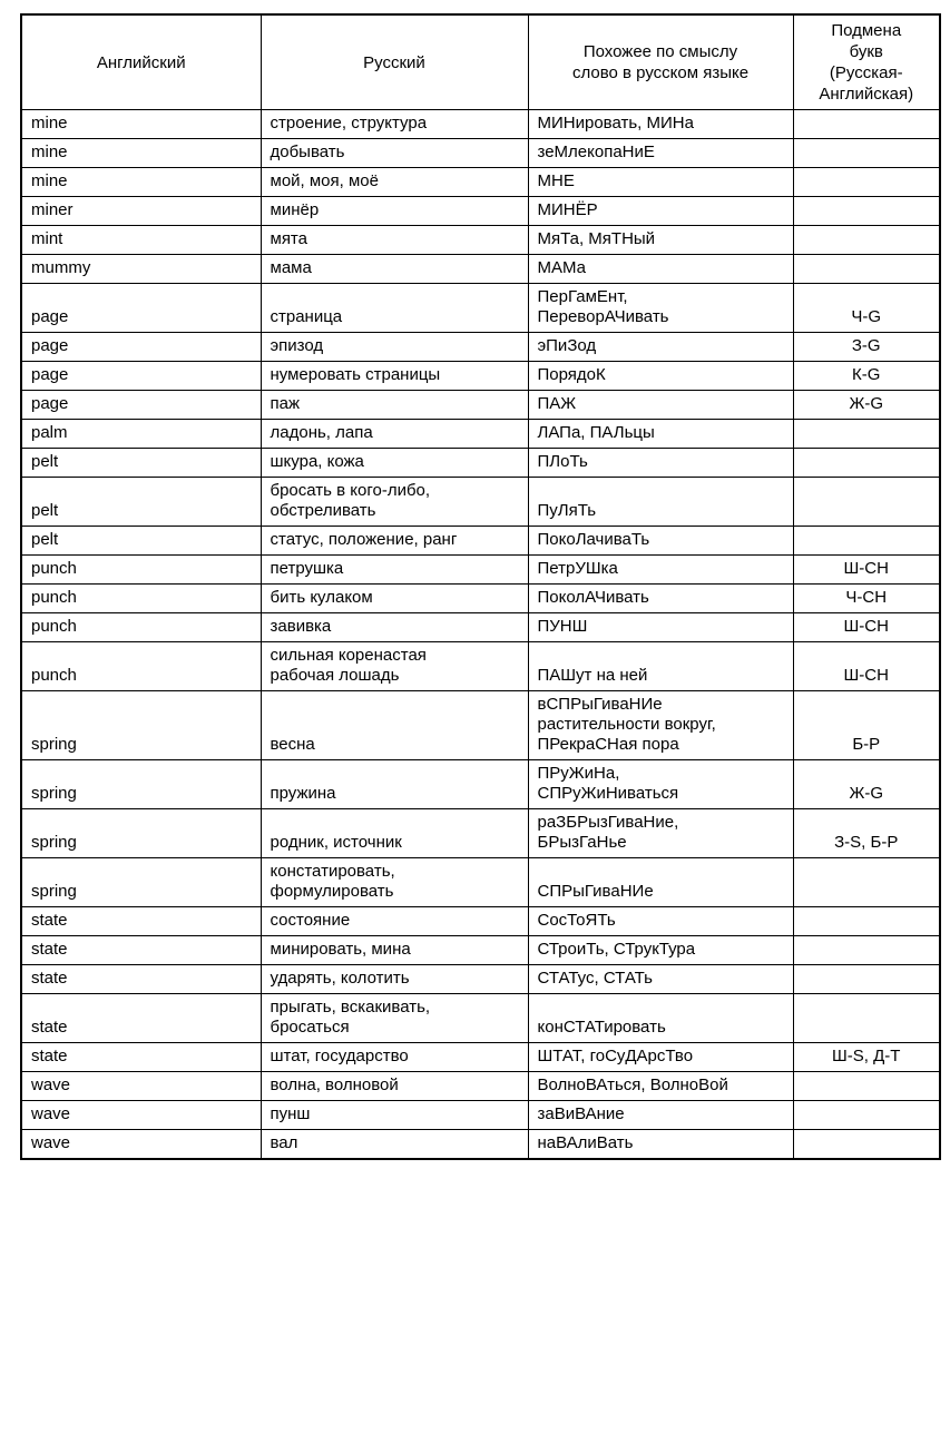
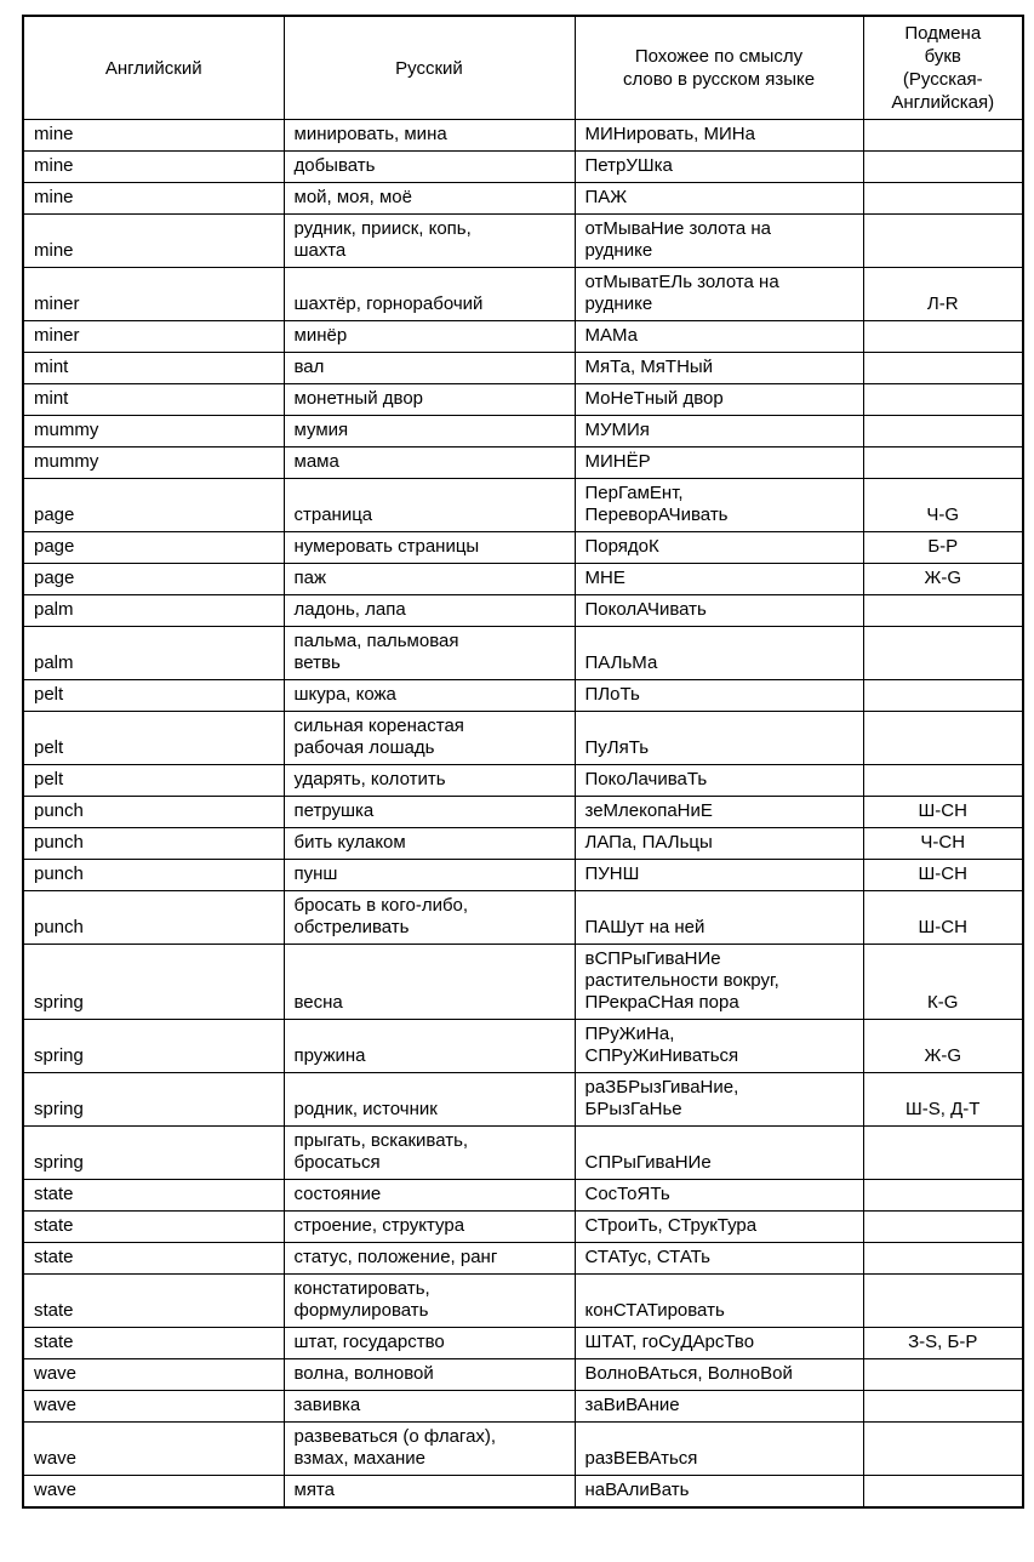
  Английский	Русский	Похожее по смыслу слово в русском языке	Подмена букв (Русская- Английская)
- mine	строение, структура	МИНировать, МИНа
+ mine	минировать, мина	МИНировать, МИНа
- mine	добывать	зеМлекопаНиЕ
+ mine	добывать	ПетрУШка
- mine	мой, моя, моё	МНЕ
+ mine	мой, моя, моё	ПАЖ
+ mine	рудник, прииск, копь, шахта	отМываНие золота на руднике
+ miner	шахтёр, горнорабочий	отМыватЕЛь золота на руднике	Л-R
- miner	минёр	МИНЁР
+ miner	минёр	МАМа
- mint	мята	МяТа, МяТНый
+ mint	вал	МяТа, МяТНый
+ mint	монетный двор	МоНеТный двор
+ mummy	мумия	МУМИя
- mummy	мама	МАМа
+ mummy	мама	МИНЁР
  page	страница	ПерГамЕнт, ПереворАЧивать	Ч-G
- page	эпизод	эПиЗод	З-G
- page	нумеровать страницы	ПорядоК	К-G
+ page	нумеровать страницы	ПорядоК	Б-P
- page	паж	ПАЖ	Ж-G
+ page	паж	МНЕ	Ж-G
- palm	ладонь, лапа	ЛАПа, ПАЛьцы
+ palm	ладонь, лапа	ПоколАЧивать
+ palm	пальма, пальмовая ветвь	ПАЛьМа
  pelt	шкура, кожа	ПЛоТь
- pelt	бросать в кого-либо, обстреливать	ПуЛяТь
+ pelt	сильная коренастая рабочая лошадь	ПуЛяТь
- pelt	статус, положение, ранг	ПокоЛачиваТь
+ pelt	ударять, колотить	ПокоЛачиваТь
- punch	петрушка	ПетрУШка	Ш-CH
+ punch	петрушка	зеМлекопаНиЕ	Ш-CH
- punch	бить кулаком	ПоколАЧивать	Ч-CH
+ punch	бить кулаком	ЛАПа, ПАЛьцы	Ч-CH
- punch	завивка	ПУНШ	Ш-CH
+ punch	пунш	ПУНШ	Ш-CH
- punch	сильная коренастая рабочая лошадь	ПАШут на ней	Ш-CH
+ punch	бросать в кого-либо, обстреливать	ПАШут на ней	Ш-CH
- spring	весна	вСПРыГиваНИе растительности вокруг, ПРекраСНая пора	Б-P
+ spring	весна	вСПРыГиваНИе растительности вокруг, ПРекраСНая пора	К-G
  spring	пружина	ПРуЖиНа, СПРуЖиНиваться	Ж-G
- spring	родник, источник	раЗБРызГиваНие, БРызГаНье	З-S, Б-P
+ spring	родник, источник	раЗБРызГиваНие, БРызГаНье	Ш-S, Д-T
- spring	констатировать, формулировать	СПРыГиваНИе
+ spring	прыгать, вскакивать, бросаться	СПРыГиваНИе
  state	состояние	СосТоЯТь
- state	минировать, мина	СТроиТь, СТрукТура
+ state	строение, структура	СТроиТь, СТрукТура
- state	ударять, колотить	СТАТус, СТАТь
+ state	статус, положение, ранг	СТАТус, СТАТь
- state	прыгать, вскакивать, бросаться	конСТАТировать
+ state	констатировать, формулировать	конСТАТировать
- state	штат, государство	ШТАТ, гоСуДАрсТво	Ш-S, Д-T
+ state	штат, государство	ШТАТ, гоСуДАрсТво	З-S, Б-P
  wave	волна, волновой	ВолноВАться, ВолноВой
- wave	пунш	заВиВАние
+ wave	завивка	заВиВАние
+ wave	развеваться (о флагах), взмах, махание	разВЕВАться
- wave	вал	наВАлиВать
+ wave	мята	наВАлиВать
